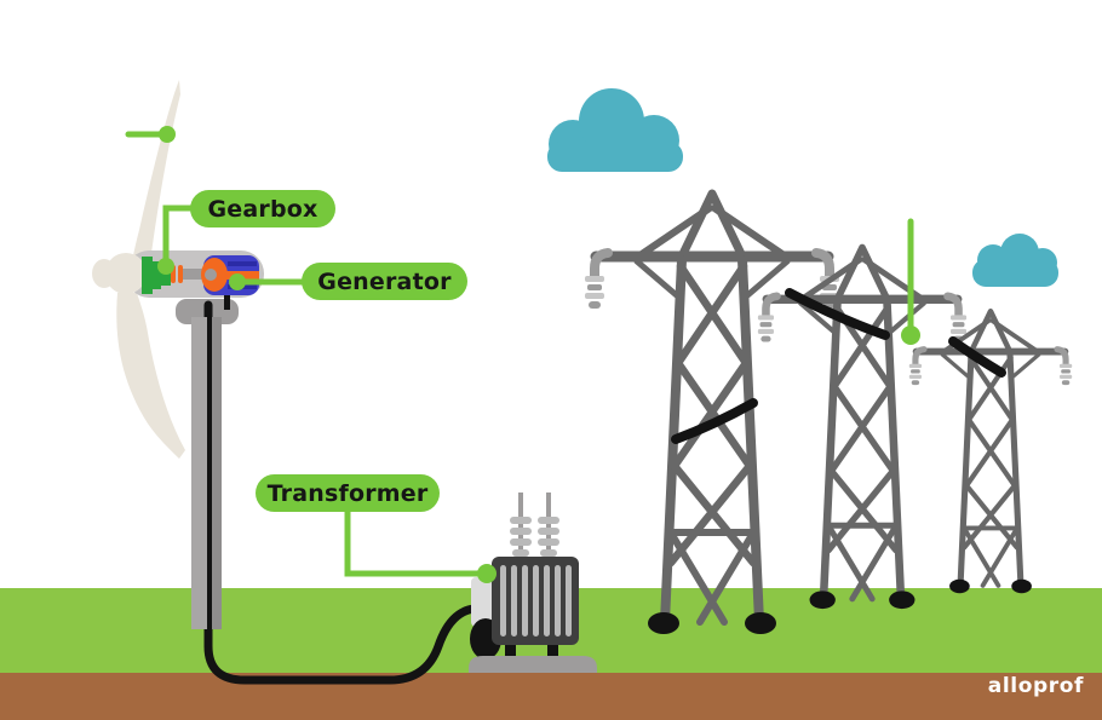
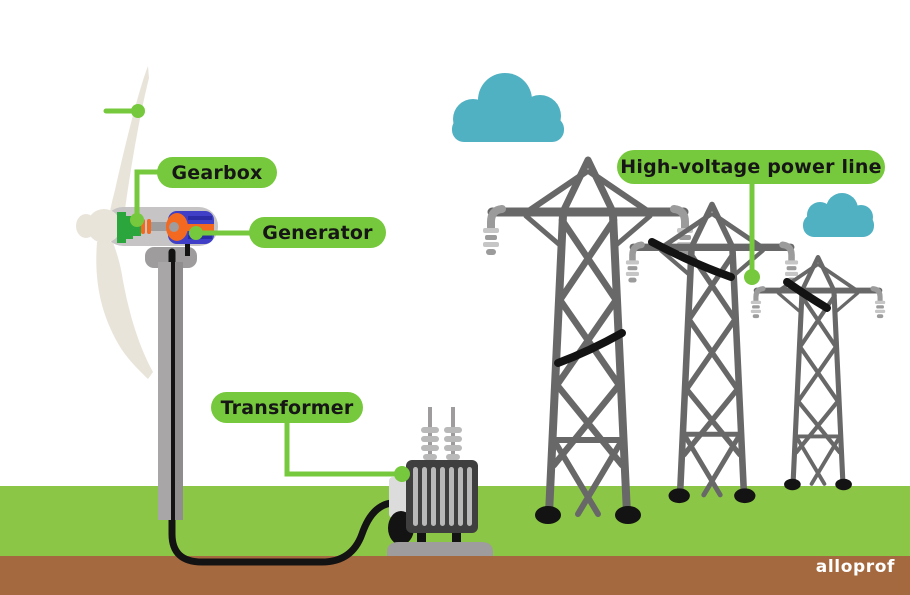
  Gearbox
  Generator
  Transformer
+ High-voltage power line
  alloprof
